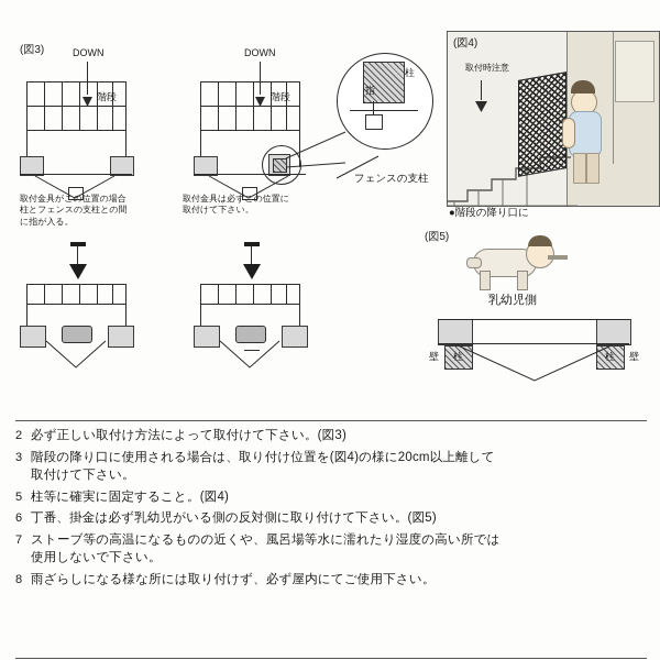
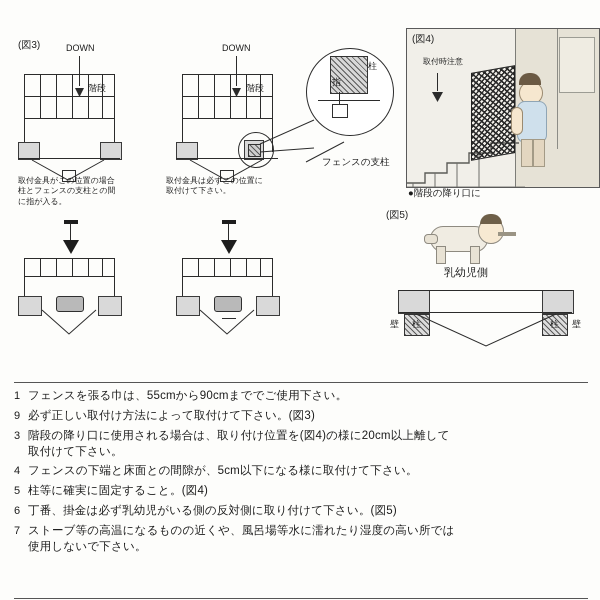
  (図3)
  DOWN
  階段
  取付金具がこの位置の場合
  柱とフェンスの支柱との間
  に指が入る。
  DOWN
  階段
  取付金具は必ずこの位置に
  取付けて下さい。
  柱
  指
  フェンスの支柱
  取付時注意
  (図4)
  ●階段の降り口に
  (図5)
  乳幼児側
  壁
  柱
  柱
  壁
+ 1
+ フェンスを張る巾は、55cmから90cmまででご使用下さい。
- 2
+ 9
  必ず正しい取付け方法によって取付けて下さい。(図3)
  3
  階段の降り口に使用される場合は、取り付け位置を(図4)の様に20cm以上離して
  取付けて下さい。
+ 4
+ フェンスの下端と床面との間隙が、5cm以下になる様に取付けて下さい。
  5
  柱等に確実に固定すること。(図4)
  6
  丁番、掛金は必ず乳幼児がいる側の反対側に取り付けて下さい。(図5)
  7
  ストーブ等の高温になるものの近くや、風呂場等水に濡れたり湿度の高い所では
  使用しないで下さい。
- 8
- 雨ざらしになる様な所には取り付けず、必ず屋内にてご使用下さい。
